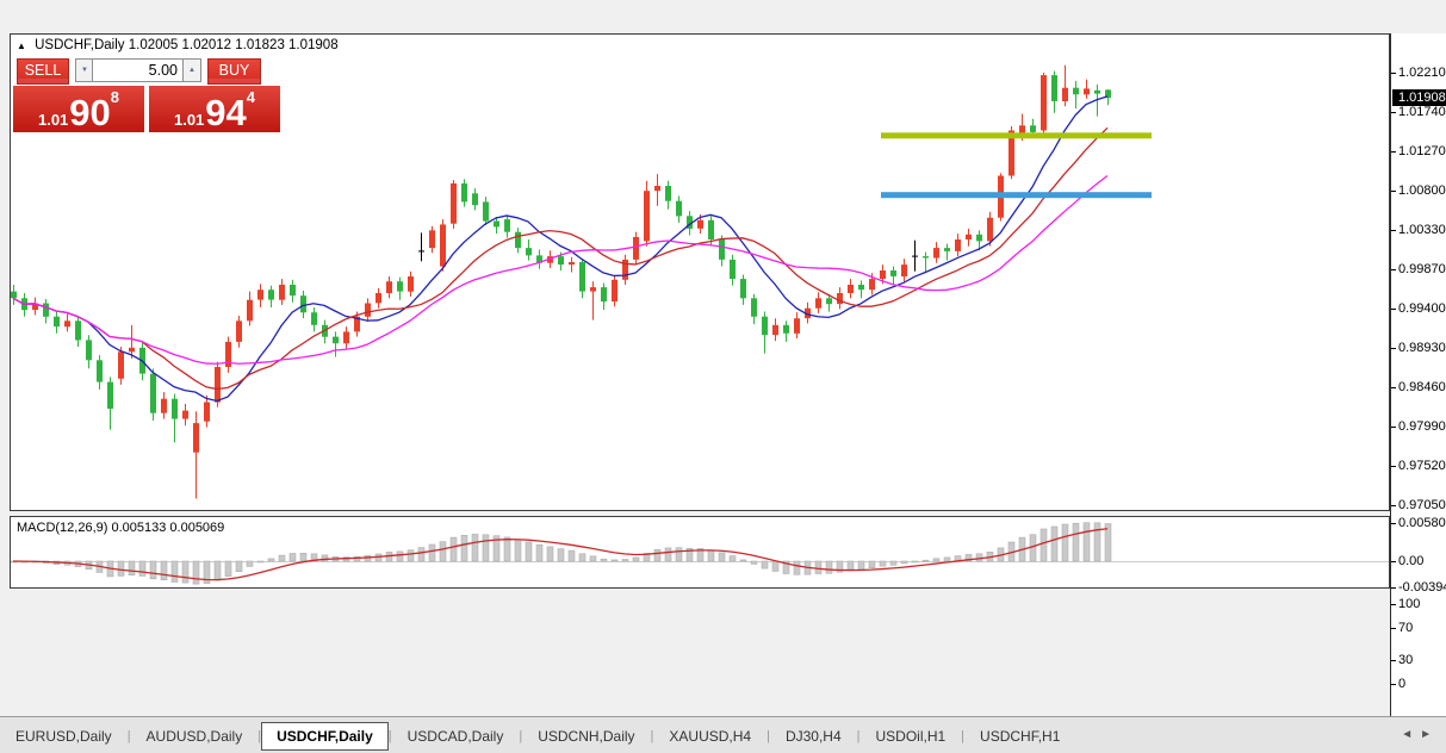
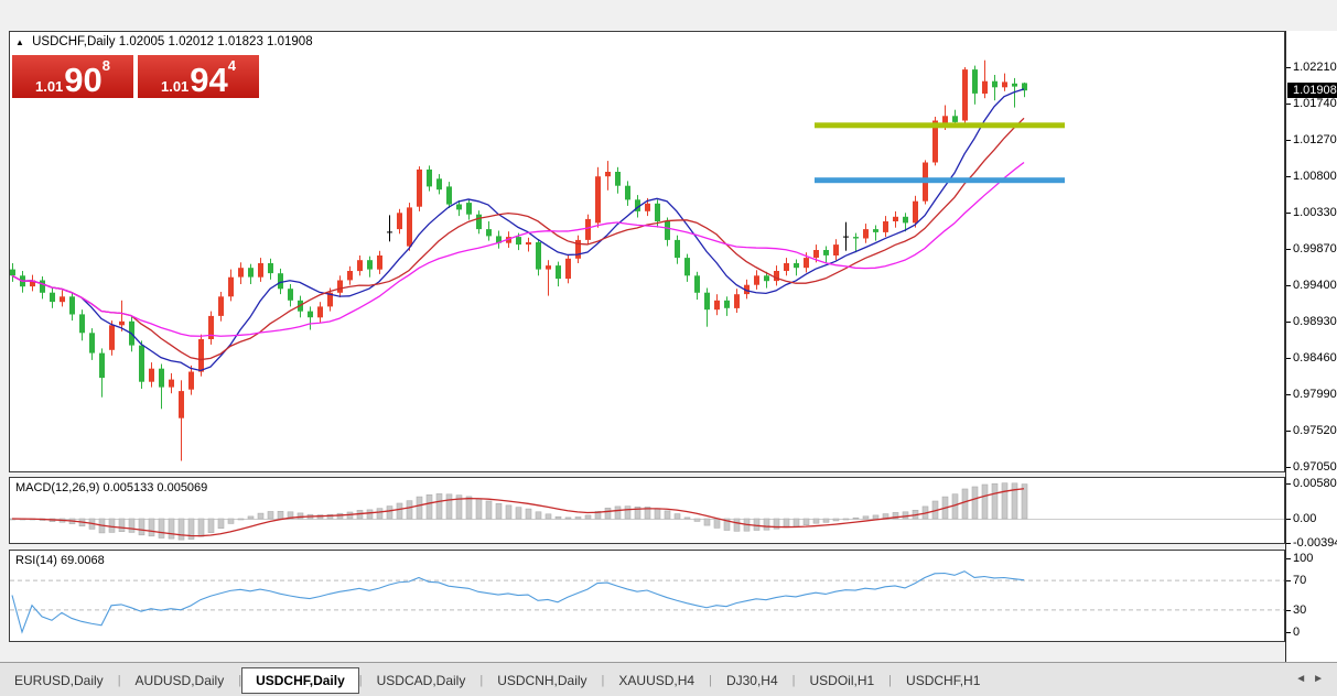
  ▲ USDCHF,Daily 1.02005 1.02012 1.01823 1.01908
- SELL
- 5.00
- BUY
  1.01
  90
  8
  1.01
  94
  4
  MACD(12,26,9) 0.005133 0.005069
+ RSI(14) 69.0068
  1.02210
  1.01740
  1.01270
  1.00800
  1.00330
  0.99870
  0.99400
  0.98930
  0.98460
  0.97990
  0.97520
  0.97050
  0.00580
  0.00
  -0.0039
  100
  70
  30
  0
  1.01908
  EURUSD,Daily
  |
  AUDUSD,Daily
  |
  USDCHF,Daily
  |
  USDCAD,Daily
  |
  USDCNH,Daily
  |
  XAUUSD,H4
  |
  DJ30,H4
  |
  USDOil,H1
  |
  USDCHF,H1
  ◄►
